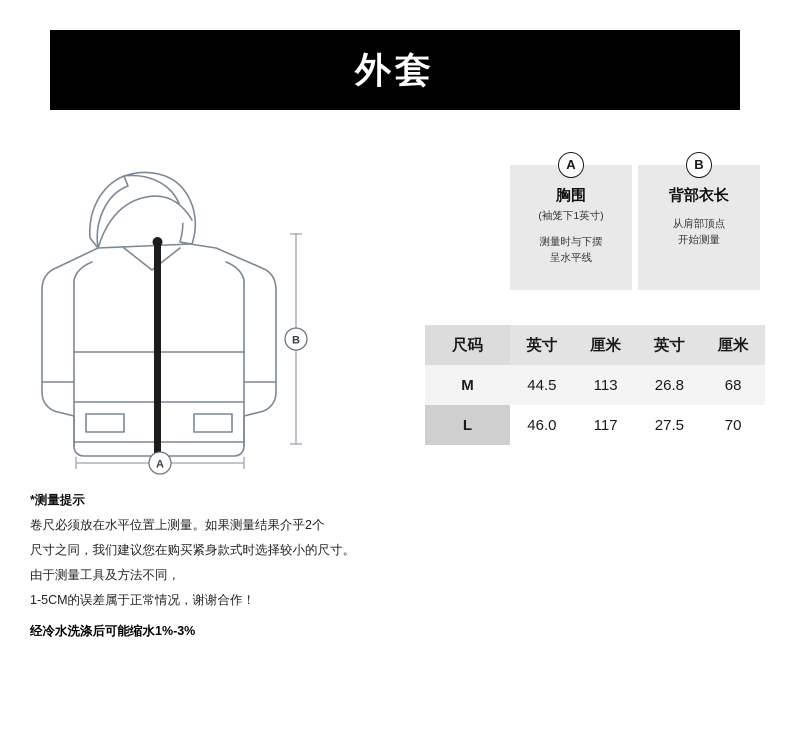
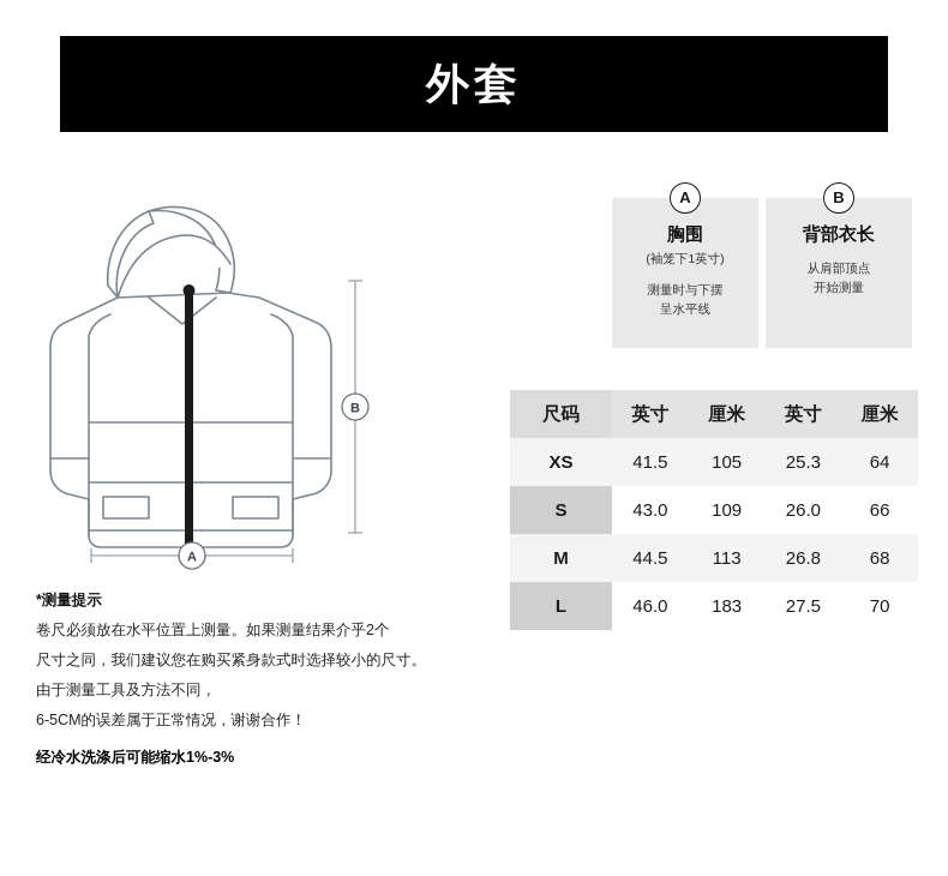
  外套
  B
  A
  A
  胸围
  (袖笼下1英寸)
  测量时与下摆
  呈水平线
  B
  背部衣长
  从肩部顶点
  开始测量
  尺码	英寸	厘米	英寸	厘米
+ XS	41.5	105	25.3	64
+ S	43.0	109	26.0	66
  M	44.5	113	26.8	68
- L	46.0	117	27.5	70
+ L	46.0	183	27.5	70
  *测量提示
  卷尺必须放在水平位置上测量。如果测量结果介乎2个
  尺寸之同，我们建议您在购买紧身款式时选择较小的尺寸。
  由于测量工具及方法不同，
- 1-5CM的误差属于正常情况，谢谢合作！
+ 6-5CM的误差属于正常情况，谢谢合作！
  经冷水洗涤后可能缩水1%-3%
